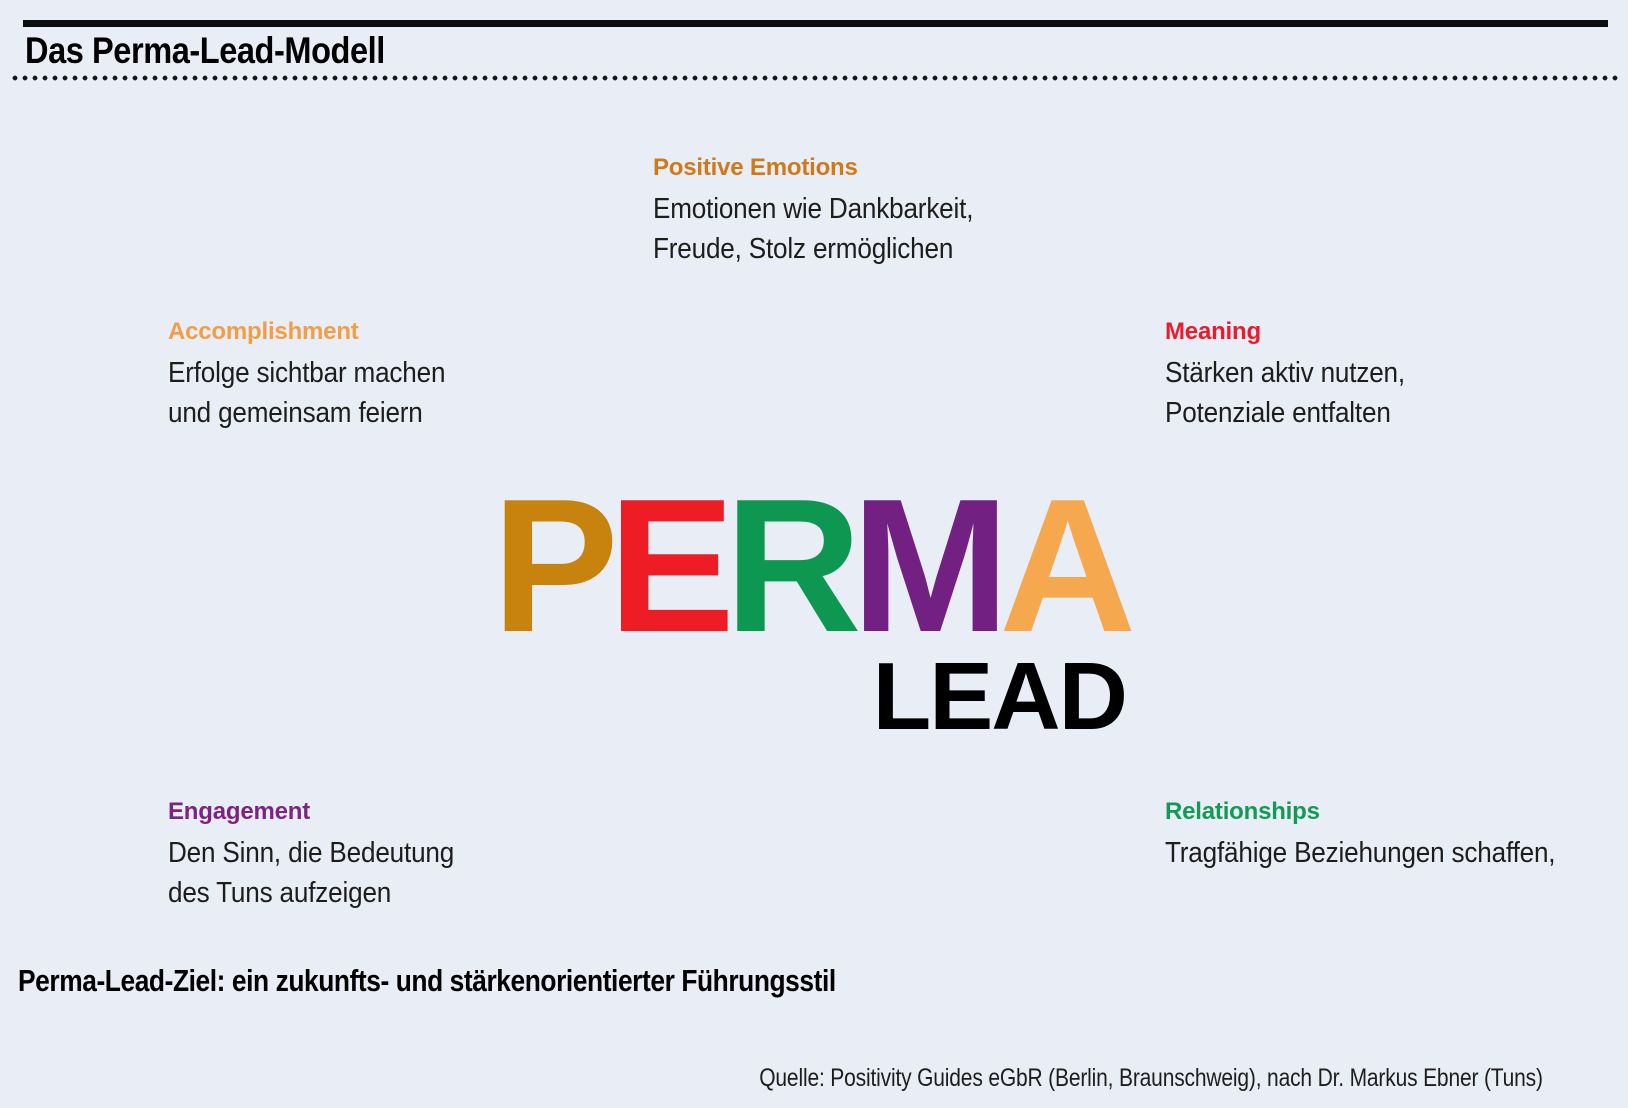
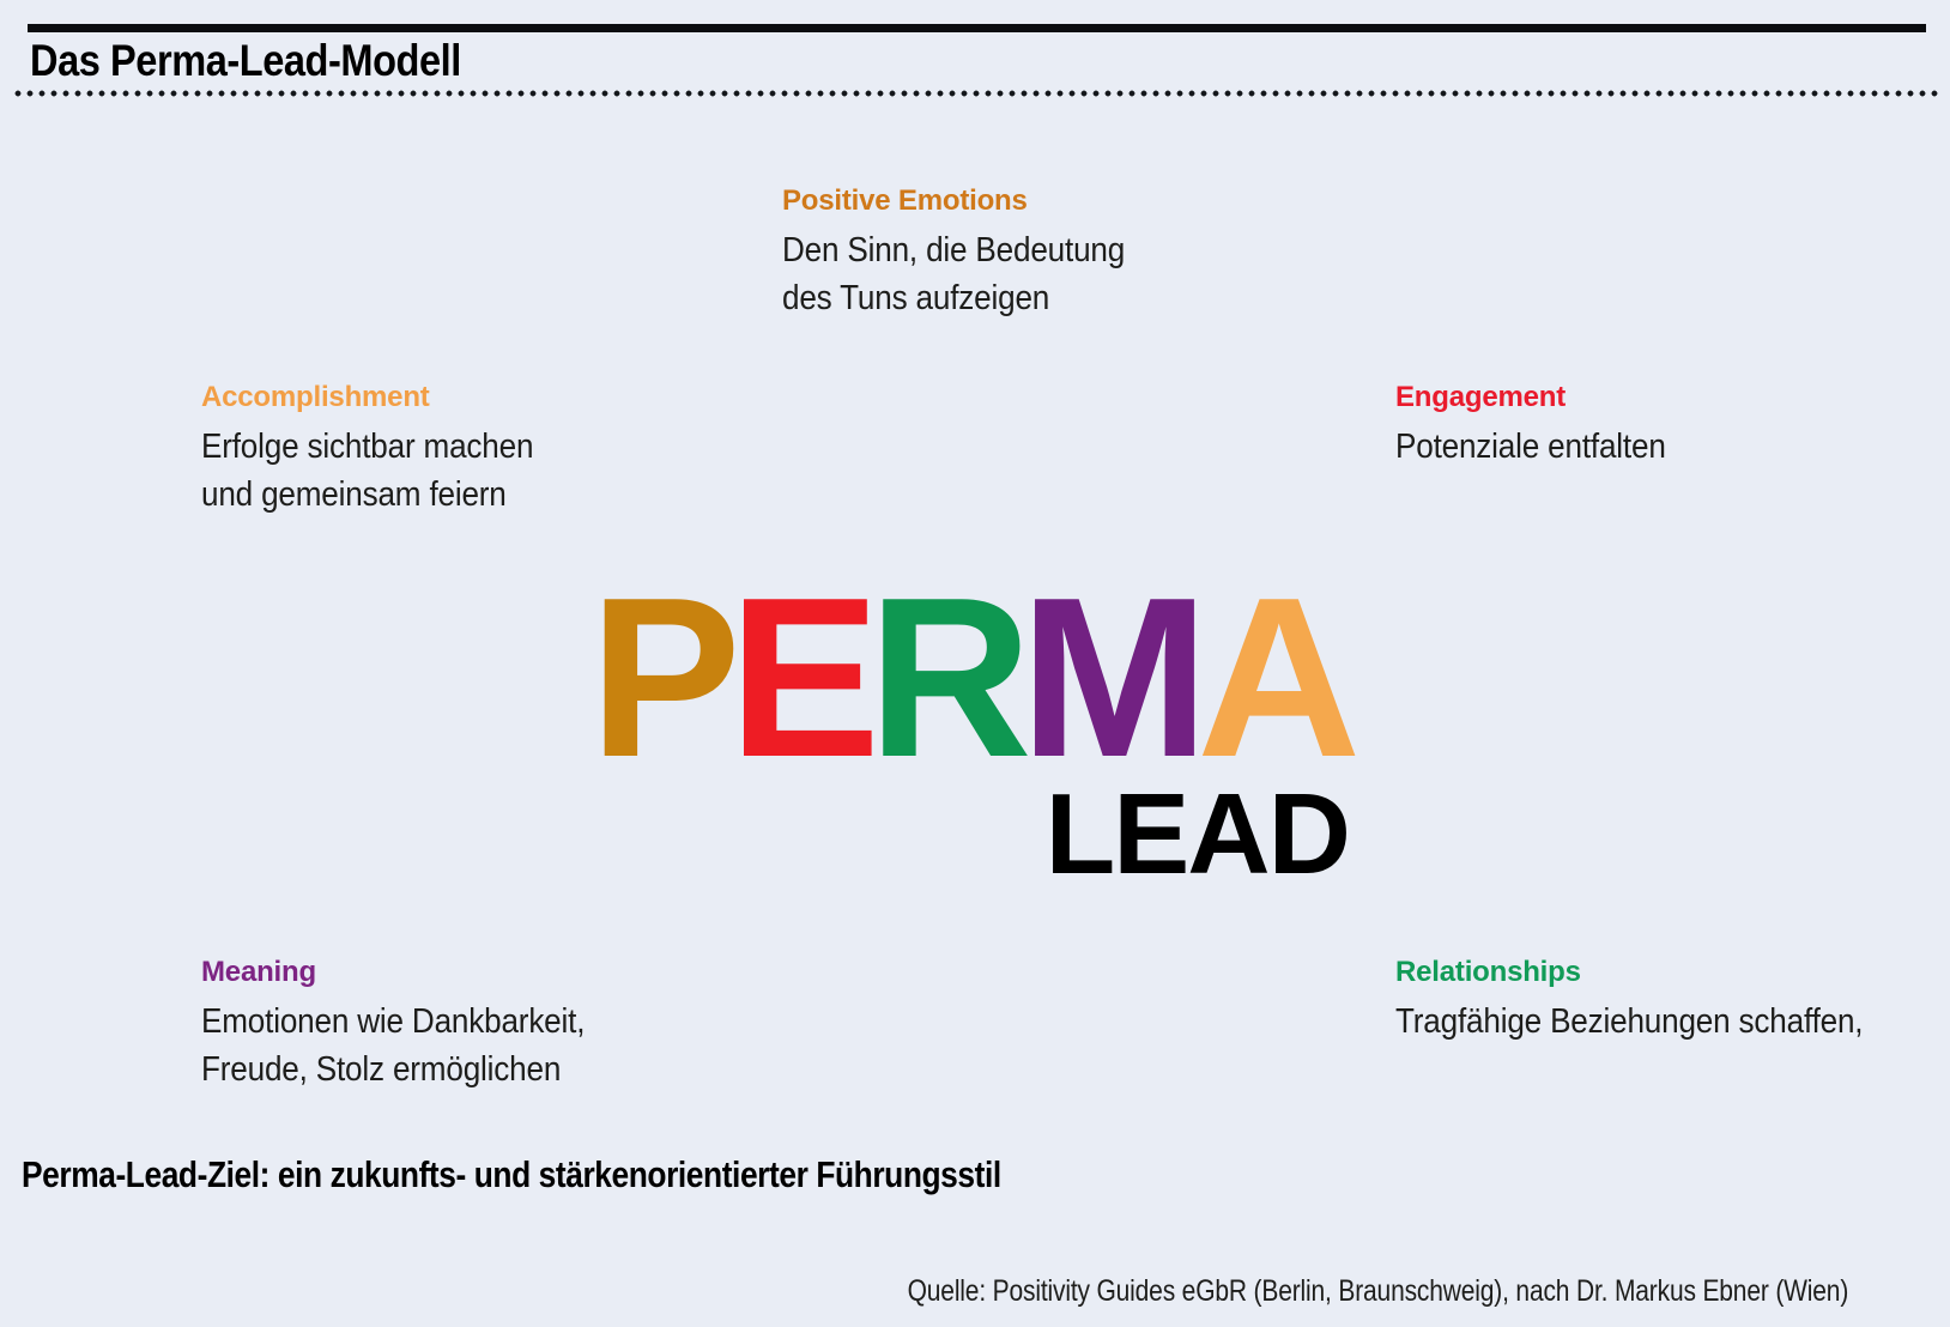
  Das Perma-Lead-Modell
  Positive Emotions
- Emotionen wie Dankbarkeit,
+ Den Sinn, die Bedeutung
- Freude, Stolz ermöglichen
+ des Tuns aufzeigen
  Accomplishment
  Erfolge sichtbar machen
  und gemeinsam feiern
- Meaning
+ Engagement
- Stärken aktiv nutzen,
  Potenziale entfalten
  PERMA
  LEAD
- Engagement
+ Meaning
- Den Sinn, die Bedeutung
+ Emotionen wie Dankbarkeit,
- des Tuns aufzeigen
+ Freude, Stolz ermöglichen
  Relationships
  Tragfähige Beziehungen schaffen,
  Perma-Lead-Ziel: ein zukunfts- und stärkenorientierter Führungsstil
- Quelle: Positivity Guides eGbR (Berlin, Braunschweig), nach Dr. Markus Ebner (Tuns)
+ Quelle: Positivity Guides eGbR (Berlin, Braunschweig), nach Dr. Markus Ebner (Wien)
